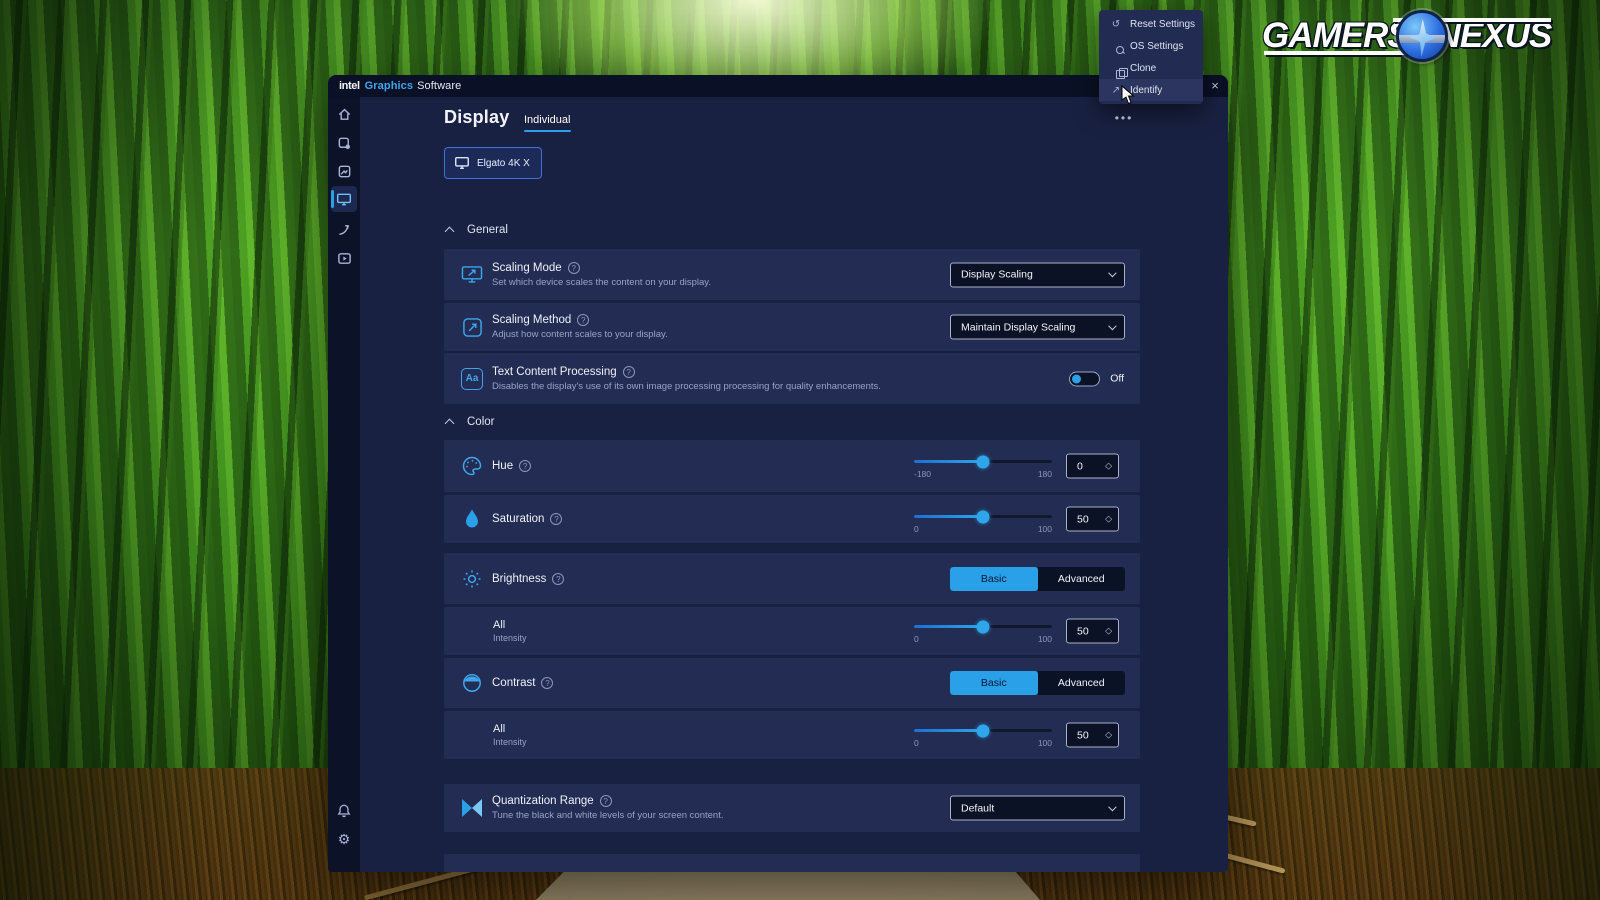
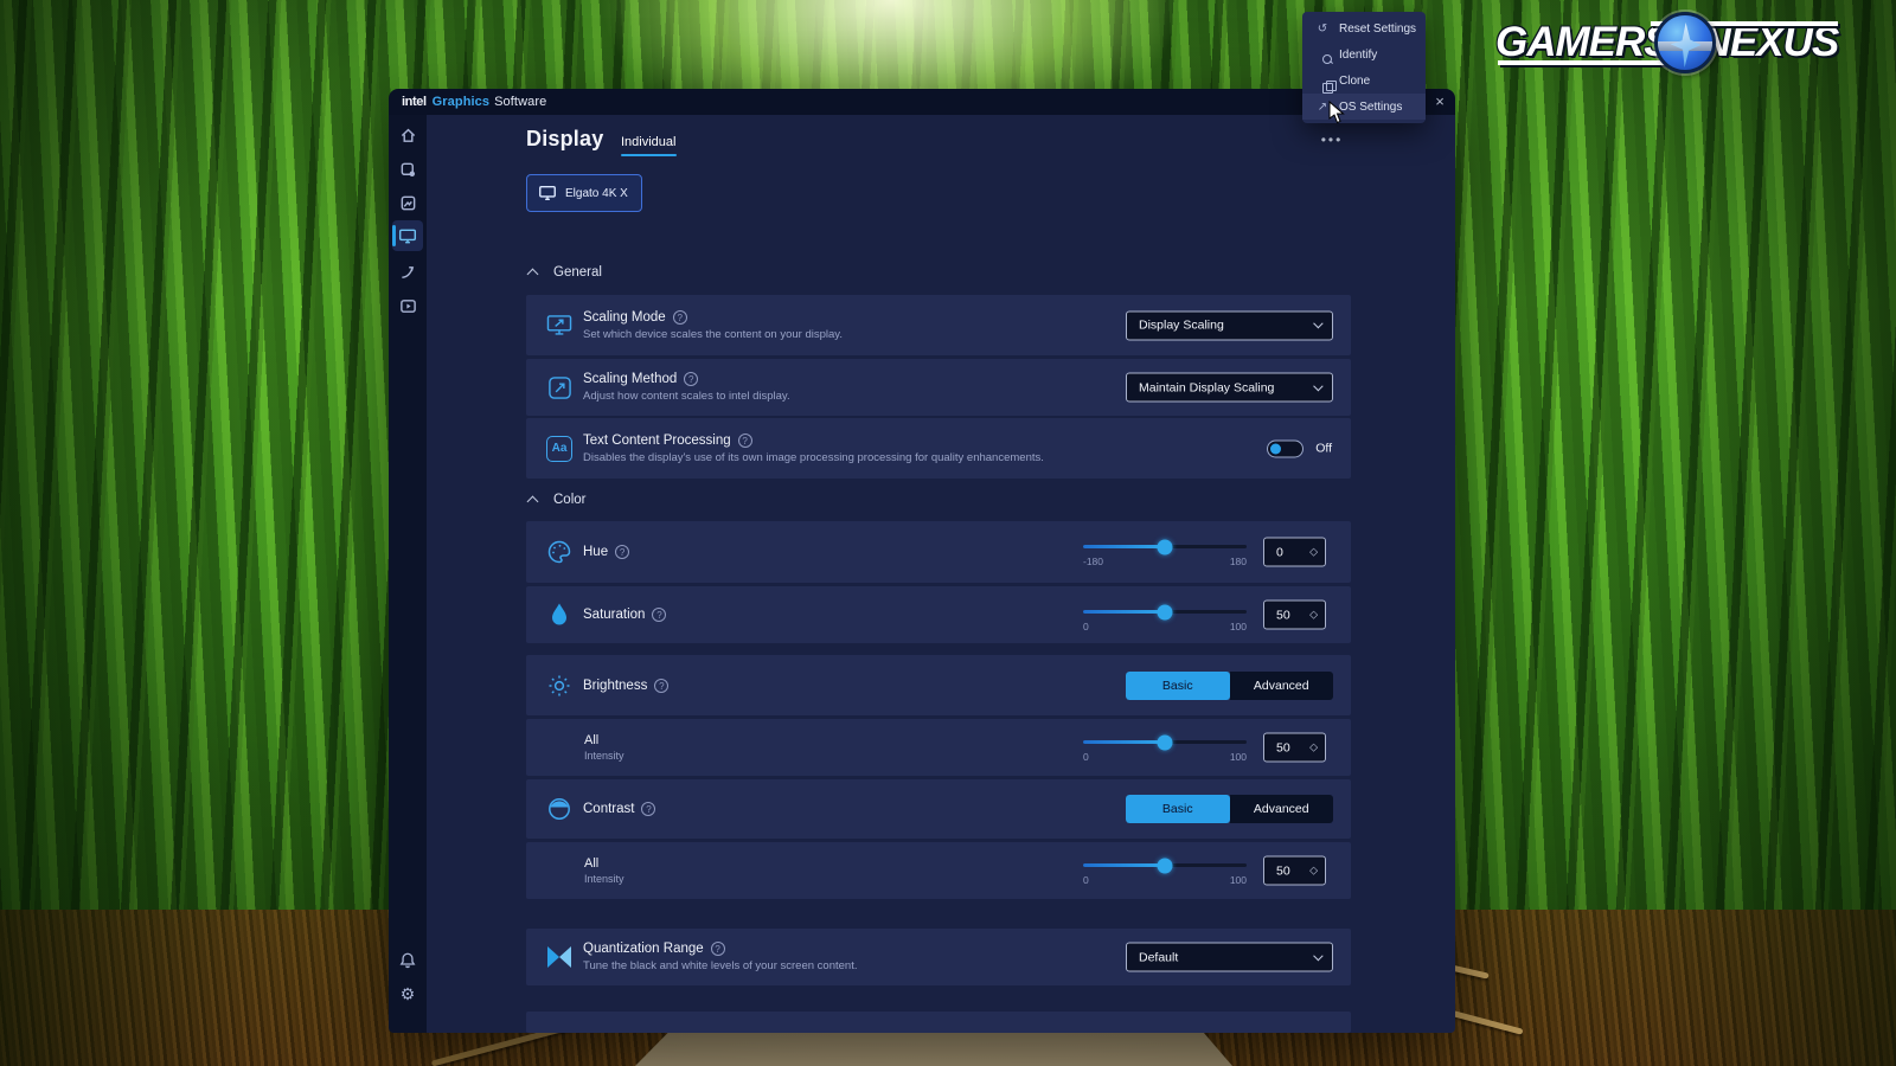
  GAMER
  NEXUS
  intel Graphics Software
  ×
  ⚙
  Display
  Individual
  •••
  Elgato 4K X
  General
  Scaling Mode
  ?
  Set which device scales the content on your display.
  Display Scaling
  Scaling Method
  ?
- Adjust how content scales to your display.
+ Adjust how content scales to intel display.
  Maintain Display Scaling
  Aa
  Text Content Processing
  ?
  Disables the display's use of its own image processing processing for quality enhancements.
  Off
  Color
  Hue
  ?
  -180
  180
  0
  ◇
  Saturation
  ?
  0
  100
  50
  ◇
  Brightness
  ?
  Basic
  Advanced
  All
  Intensity
  0
  100
  50
  ◇
  Contrast
  ?
  Basic
  Advanced
  All
  Intensity
  0
  100
  50
  ◇
  Quantization Range
  ?
  Tune the black and white levels of your screen content.
  Default
  ↺
  Reset Settings
- OS Settings
+ Identify
  Clone
  ↗
- Identify
+ OS Settings
